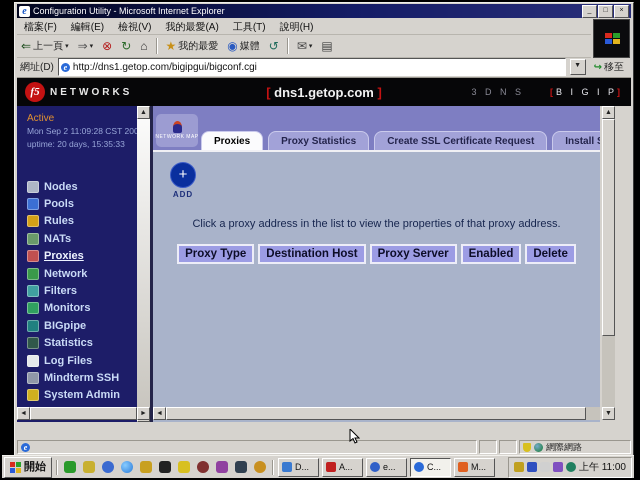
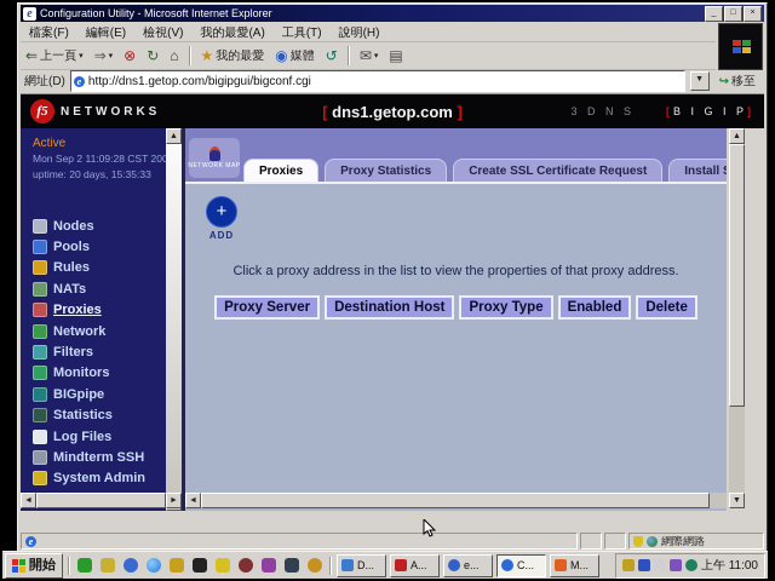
  e
  Configuration Utility - Microsoft Internet Explorer
  檔案(F)
  編輯(E)
  檢視(V)
  我的最愛(A)
  工具(T)
  說明(H)
  ⇐
  上一頁
  ⇒
  ⊗
  ↻
  ⌂
  ★
  我的最愛
  ◉
  媒體
  ↺
  ✉
  ▤
  網址(D)
  e
  http://dns1.getop.com/bigipgui/bigconf.cgi
  ↪
  移至
  f5
  NETWORKS
  [ dns1.getop.com ]
  3 D N S
  [B I G I P]
  Active
  Mon Sep 2 11:09:28 CST 20
  uptime: 20 days, 15:35:33
  Nodes
  Pools
  Rules
  NATs
  Proxies
  Network
  Filters
  Monitors
  BIGpipe
  Statistics
  Log Files
  Mindterm SSH
  System Admin
  Proxies
  Proxy Statistics
  Create SSL Certificate Request
  +
  ADD
  Click a proxy address in the list to view the properties of that proxy address.
- Proxy Type
+ Proxy Server
  Destination Host
- Proxy Server
+ Proxy Type
  Enabled
  Delete
  e
  網際網路
  開始
  D...
  A...
  e...
  C...
  M...
  上午 11:00
